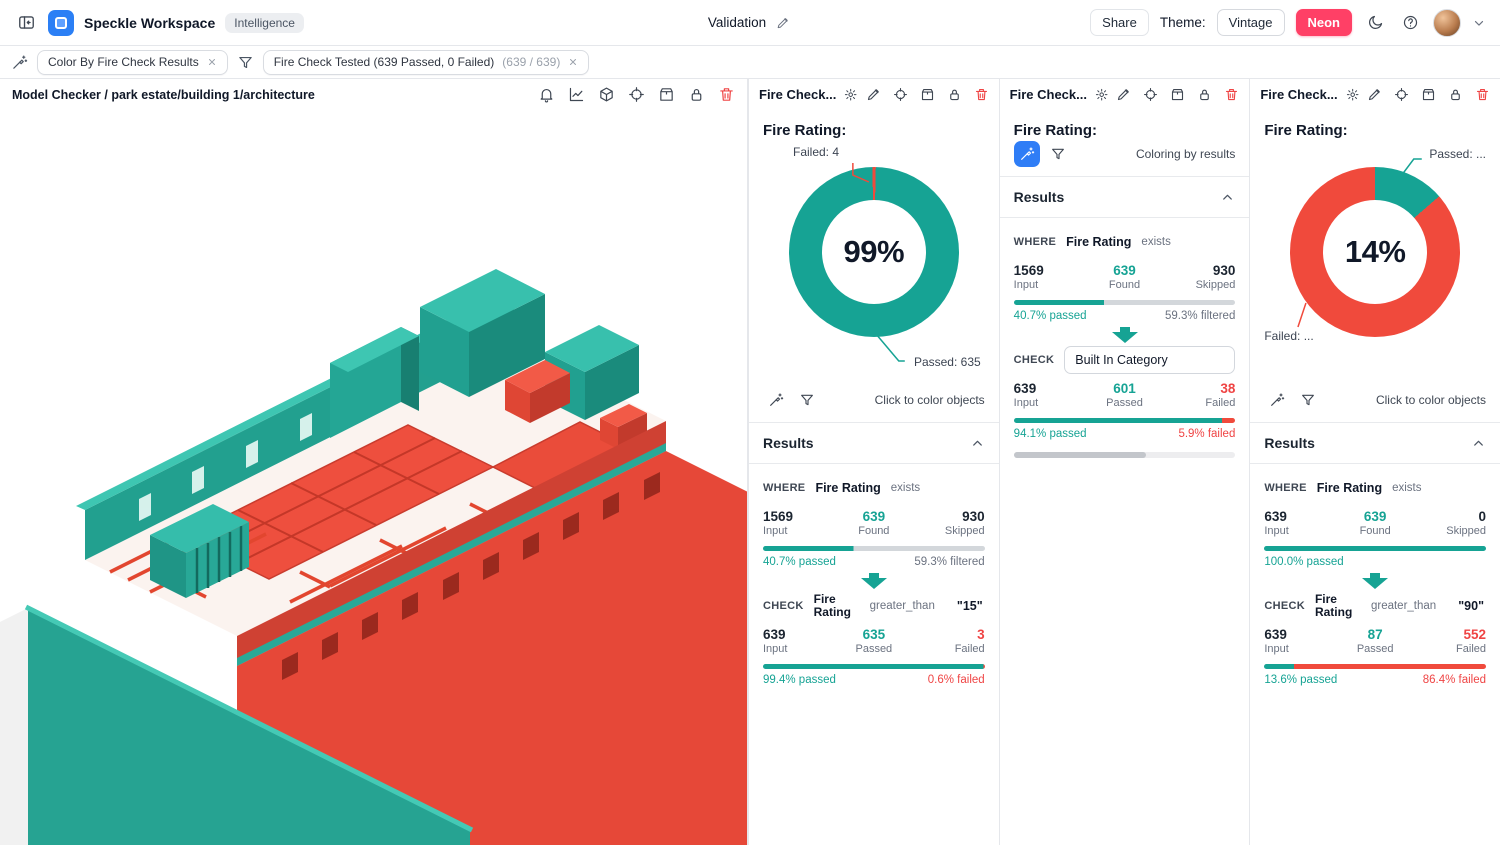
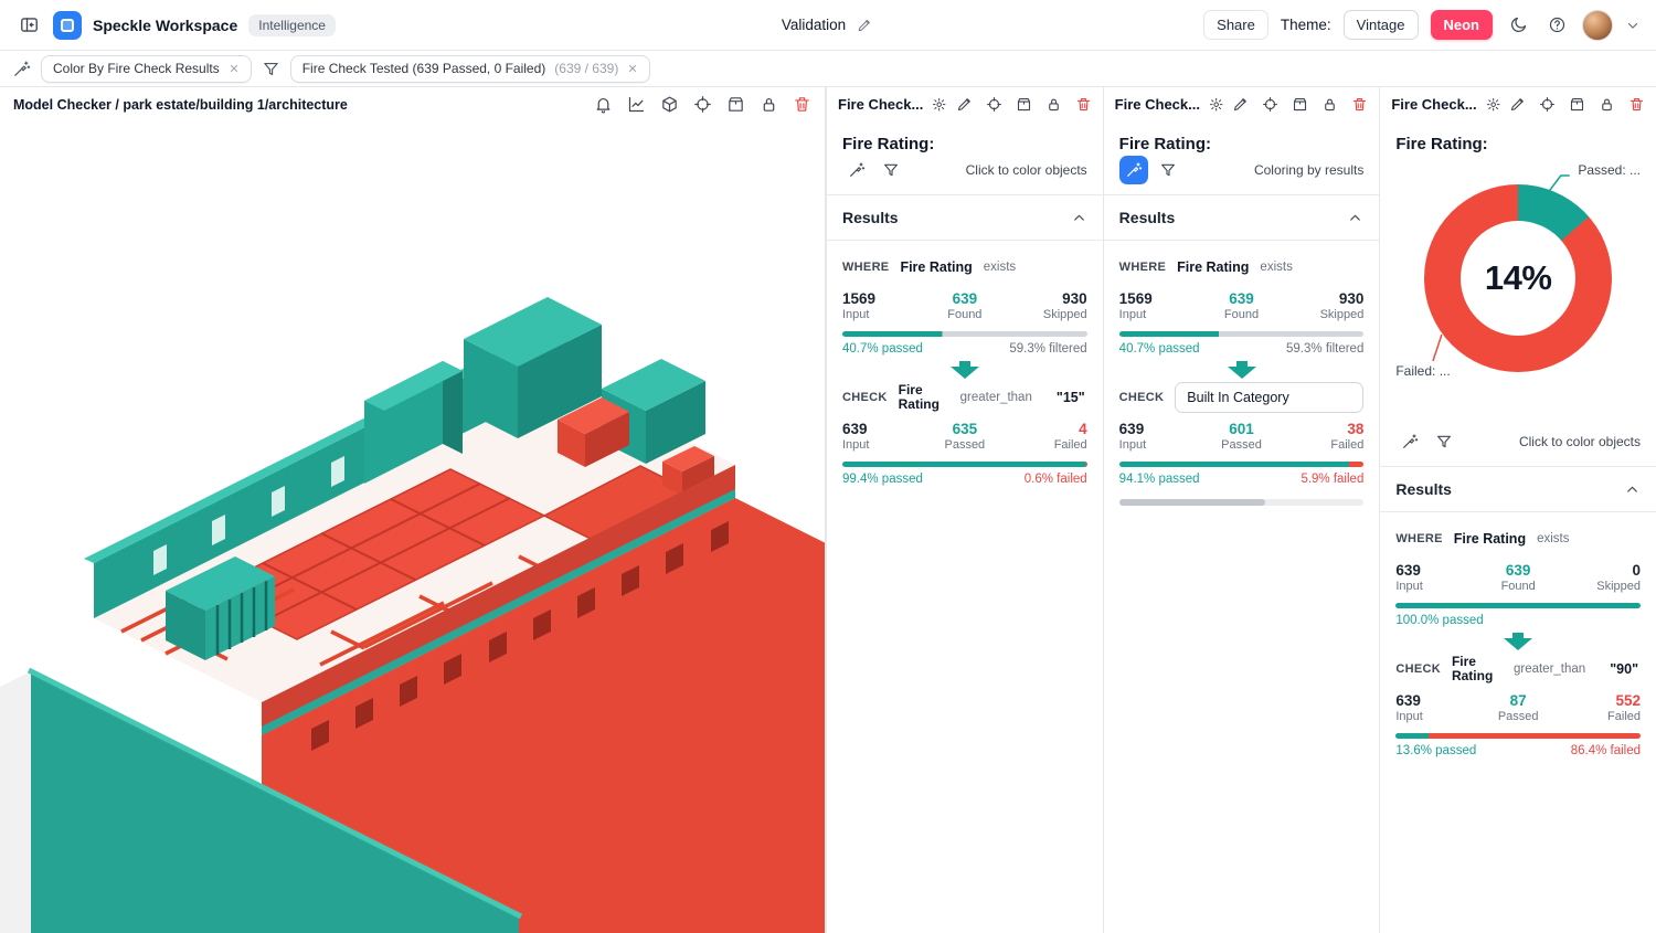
  Speckle Workspace
  Intelligence
  Validation
  Share
  Theme:
  Vintage
  Neon
  Color By Fire Check Results
  Fire Check Tested (639 Passed, 0 Failed)
  (639 / 639)
  Model Checker / park estate/building 1/architecture
  Fire Check...
  Fire Rating:
- 99%
- Failed: 4
- Passed: 635
  Click to color objects
  Results
  WHERE
  Fire Rating
  exists
  1569
  Input
  639
  Found
  930
  Skipped
  40.7% passed
  59.3% filtered
  CHECK
  Fire Rating
  greater_than
  "15"
  639
  Input
  635
  Passed
- 3
+ 4
  Failed
  99.4% passed
  0.6% failed
  Fire Check...
  Fire Rating:
  Coloring by results
  Results
  WHERE
  Fire Rating
  exists
  1569
  Input
  639
  Found
  930
  Skipped
  40.7% passed
  59.3% filtered
  CHECK
  Built In Category
  639
  Input
  601
  Passed
  38
  Failed
  94.1% passed
  5.9% failed
  Fire Check...
  Fire Rating:
  14%
  Passed: ...
  Failed: ...
  Click to color objects
  Results
  WHERE
  Fire Rating
  exists
  639
  Input
  639
  Found
  0
  Skipped
  100.0% passed
  CHECK
  Fire Rating
  greater_than
  "90"
  639
  Input
  87
  Passed
  552
  Failed
  13.6% passed
  86.4% failed
